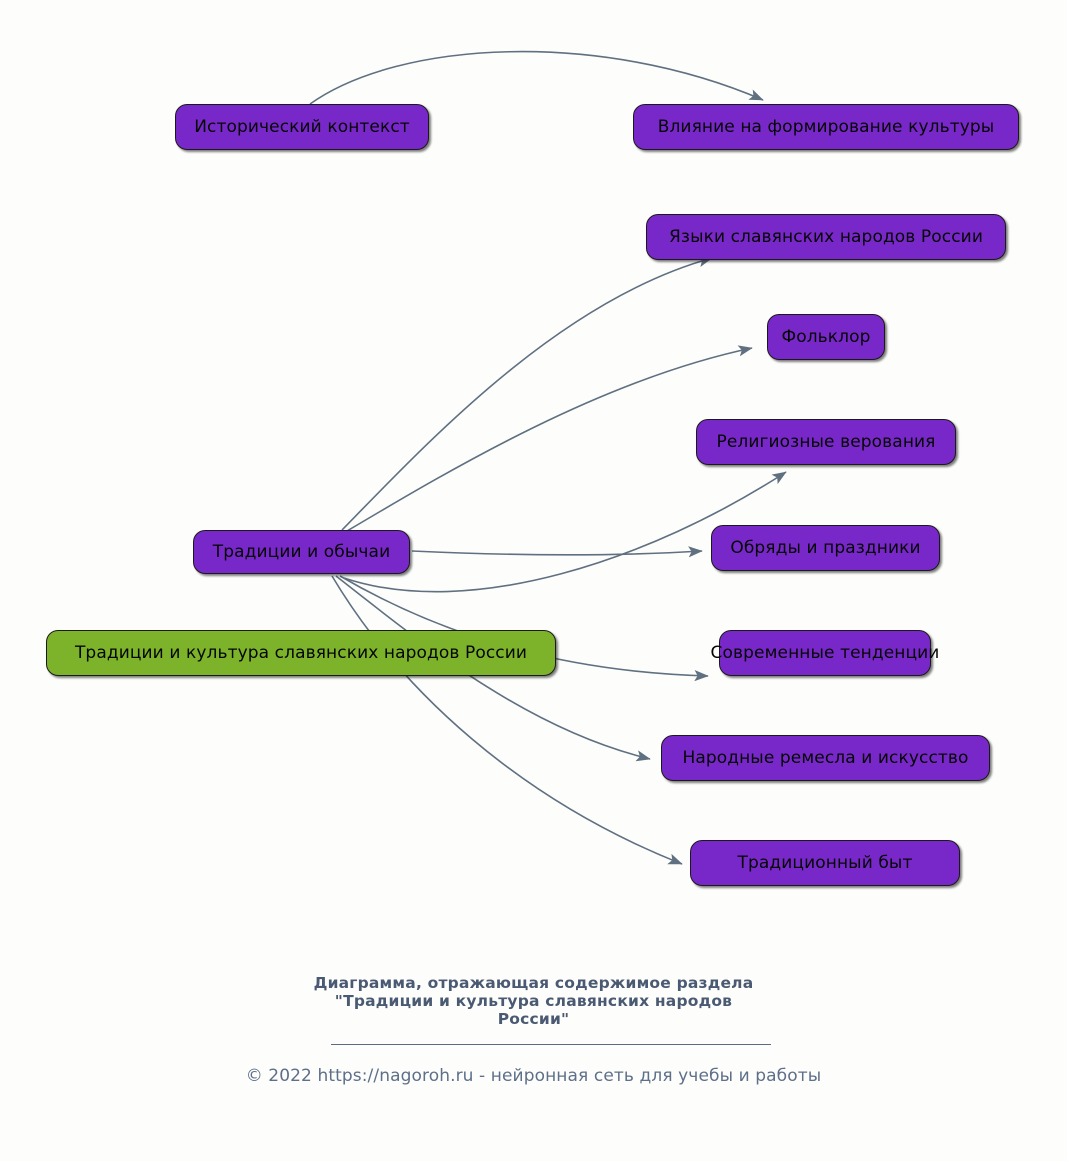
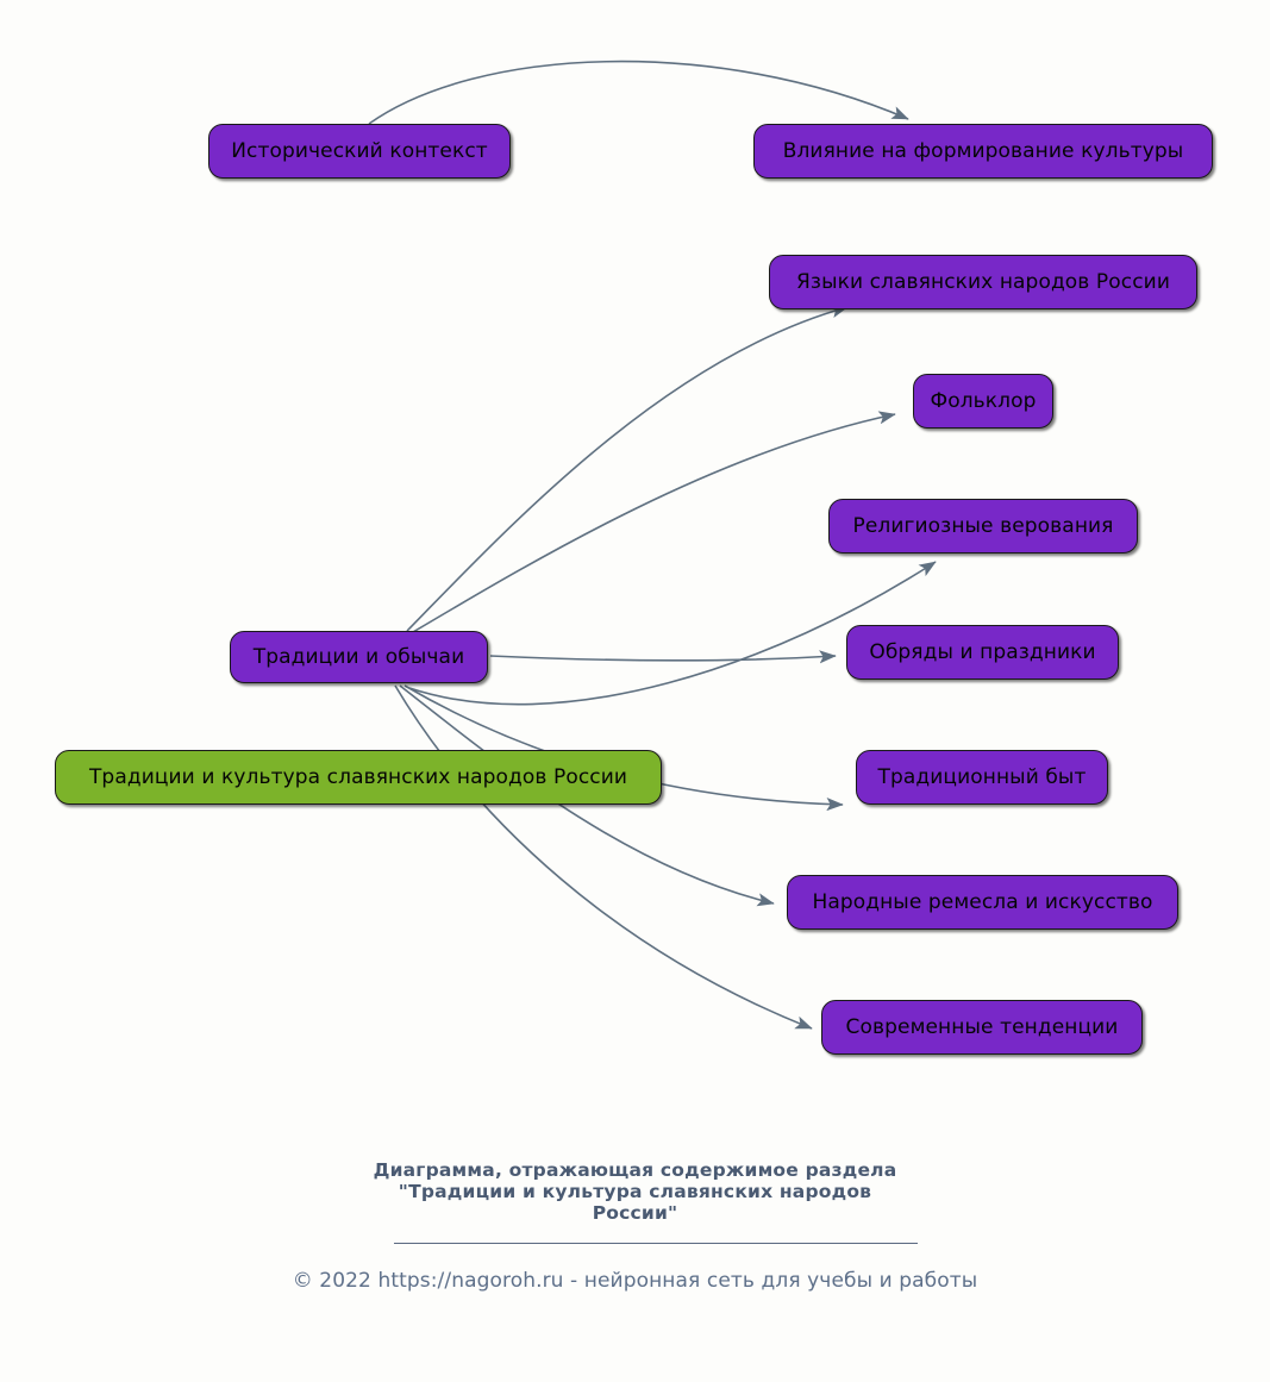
  Исторический контекст
  Влияние на формирование культуры
  Языки славянских народов России
  Фольклор
  Религиозные верования
  Обряды и праздники
  Традиции и обычаи
  Традиции и культура славянских народов России
- Современные тенденции
+ Традиционный быт
  Народные ремесла и искусство
- Традиционный быт
+ Современные тенденции
  Диаграмма, отражающая содержимое раздела
  "Традиции и культура славянских народов
  России"
  © 2022 https://nagoroh.ru - нейронная сеть для учебы и работы
